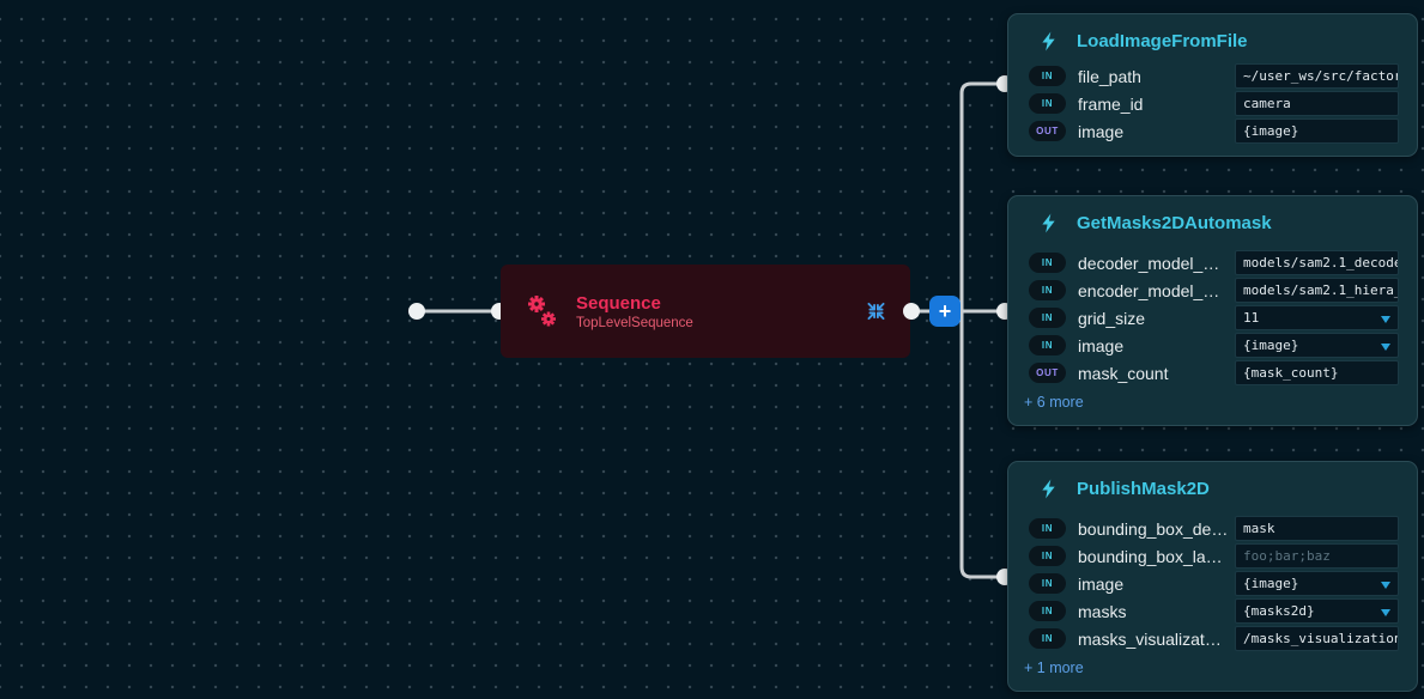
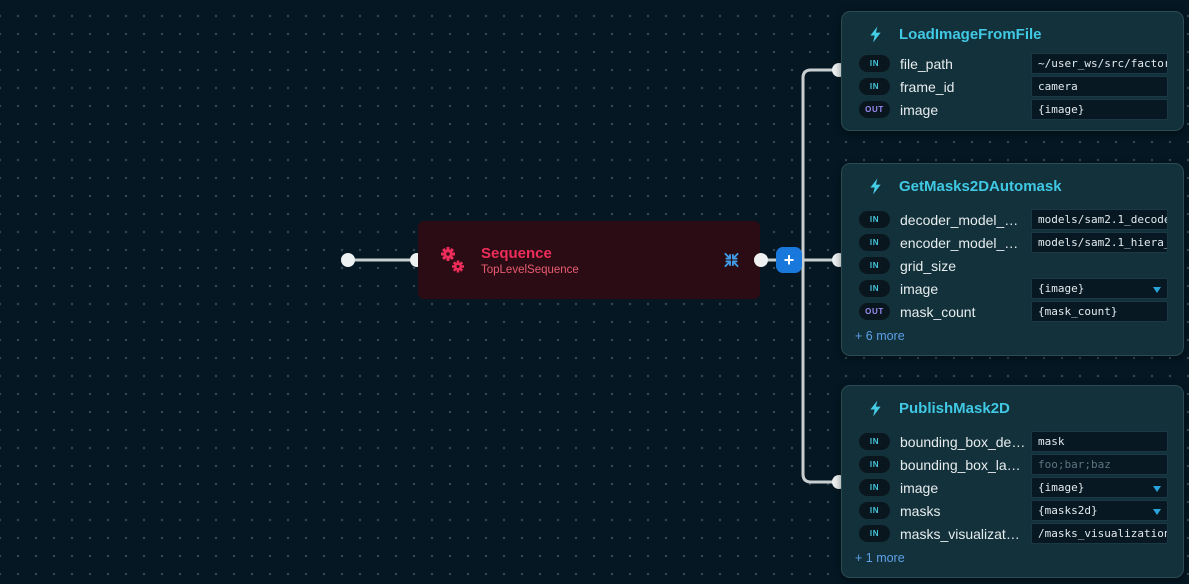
  Sequence
  TopLevelSequence
  +
  LoadImageFromFile
  IN
  file_path
  ~/user_ws/src/facto
  IN
  frame_id
  camera
  OUT
  image
  {image}
  GetMasks2DAutomask
  IN
  decoder_model_…
  models/sam2.1_decod
  IN
  encoder_model_…
  models/sam2.1_hiera
  IN
  grid_size
- 11
  IN
  image
  {image}
  OUT
  mask_count
  {mask_count}
  + 6 more
  PublishMask2D
  IN
  bounding_box_de…
  mask
  IN
  bounding_box_la…
  foo;bar;baz
  IN
  image
  {image}
  IN
  masks
  {masks2d}
  IN
  masks_visualizat…
  /masks_visualizatio
  + 1 more
